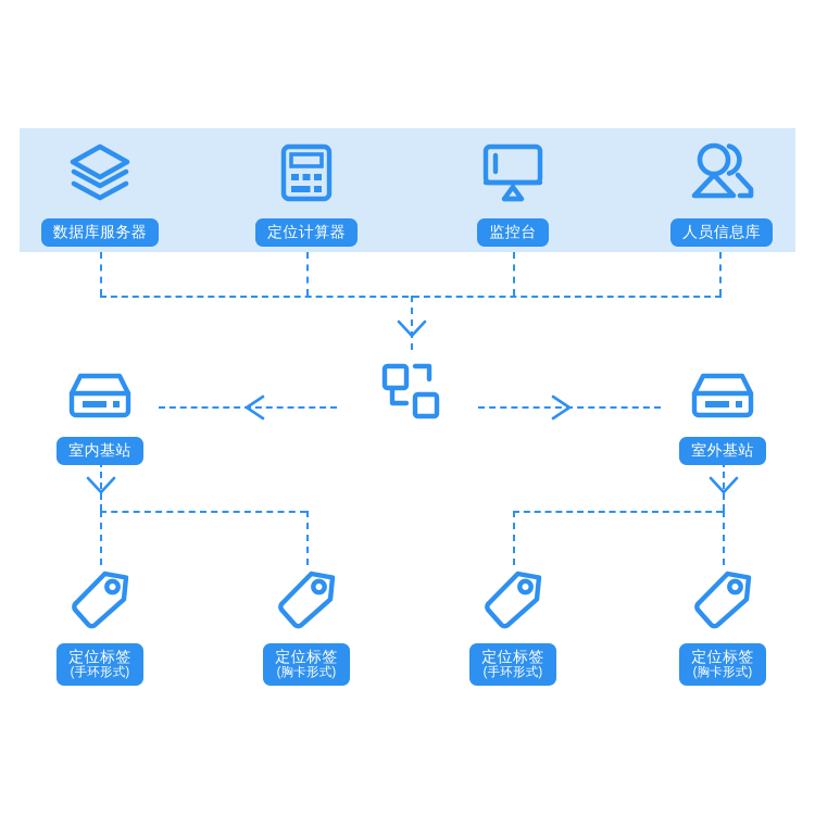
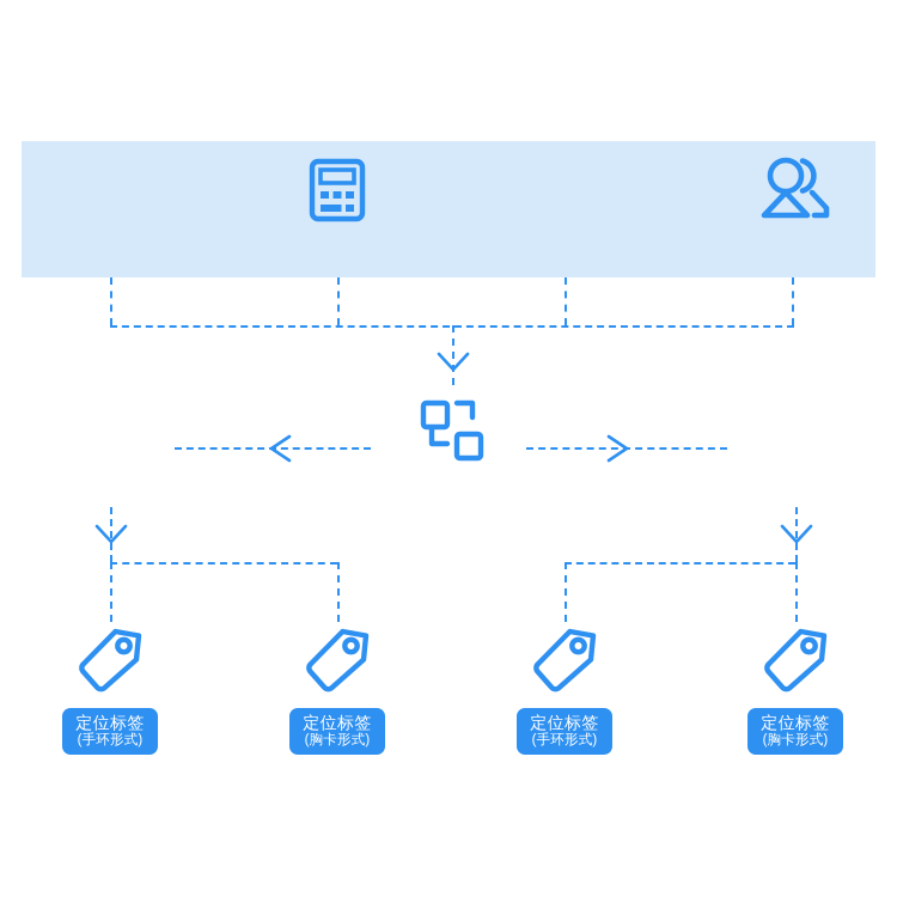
- 数据库服务器
- 定位计算器
- 监控台
- 人员信息库
- 室内基站
- 室外基站
  定位标签
  (手环形式)
  定位标签
  (胸卡形式)
  定位标签
  (手环形式)
  定位标签
  (胸卡形式)
